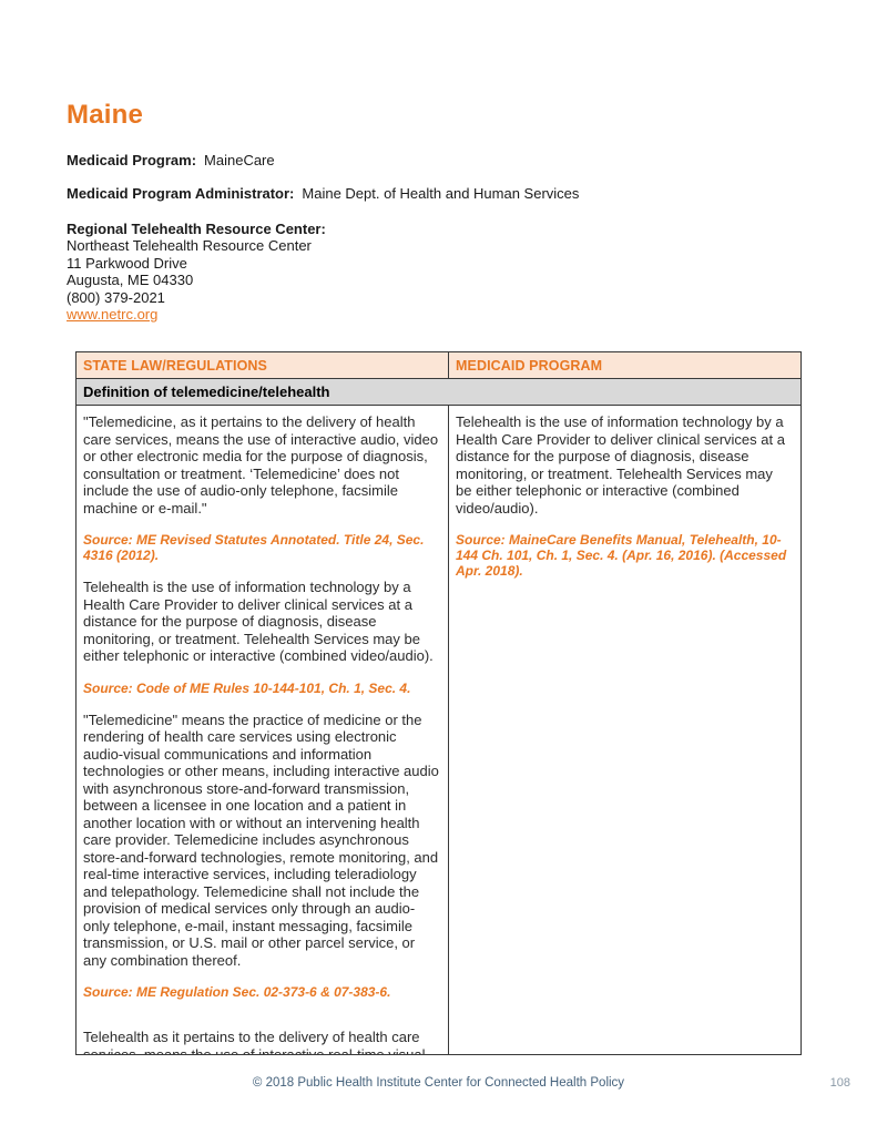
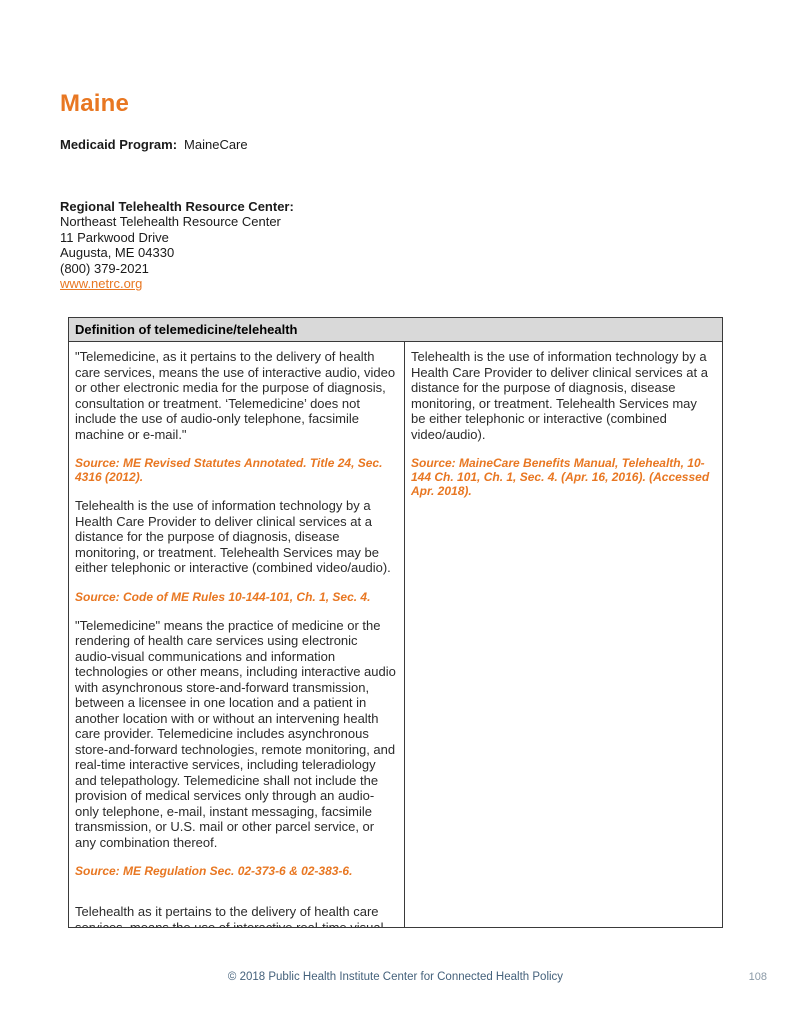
  Maine
  Medicaid Program: MaineCare
- Medicaid Program Administrator: Maine Dept. of Health and Human Services
  Regional Telehealth Resource Center:
  Northeast Telehealth Resource Center
  11 Parkwood Drive
  Augusta, ME 04330
  (800) 379-2021
  www.netrc.org
- STATE LAW/REGULATIONS
- MEDICAID PROGRAM
  Definition of telemedicine/telehealth
  "Telemedicine, as it pertains to the delivery of health care services, means the use of interactive audio, video or other electronic media for the purpose of diagnosis, consultation or treatment. ‘Telemedicine’ does not include the use of audio-only telephone, facsimile machine or e-mail."
  Source: ME Revised Statutes Annotated. Title 24, Sec. 4316 (2012).
  Telehealth is the use of information technology by a Health Care Provider to deliver clinical services at a distance for the purpose of diagnosis, disease monitoring, or treatment. Telehealth Services may be either telephonic or interactive (combined video/audio).
  Source: Code of ME Rules 10-144-101, Ch. 1, Sec. 4.
  "Telemedicine" means the practice of medicine or the rendering of health care services using electronic audio-visual communications and information technologies or other means, including interactive audio with asynchronous store-and-forward transmission, between a licensee in one location and a patient in another location with or without an intervening health care provider. Telemedicine includes asynchronous store-and-forward technologies, remote monitoring, and real-time interactive services, including teleradiology and telepathology. Telemedicine shall not include the provision of medical services only through an audio-only telephone, e-mail, instant messaging, facsimile transmission, or U.S. mail or other parcel service, or any combination thereof.
- Source: ME Regulation Sec. 02-373-6 & 07-383-6.
+ Source: ME Regulation Sec. 02-373-6 & 02-383-6.
  Telehealth is the use of information technology by a Health Care Provider to deliver clinical services at a distance for the purpose of diagnosis, disease monitoring, or treatment. Telehealth Services may be either telephonic or interactive (combined video/audio).
  Source: MaineCare Benefits Manual, Telehealth, 10-144 Ch. 101, Ch. 1, Sec. 4. (Apr. 16, 2016). (Accessed Apr. 2018).
  © 2018 Public Health Institute Center for Connected Health Policy
  108
